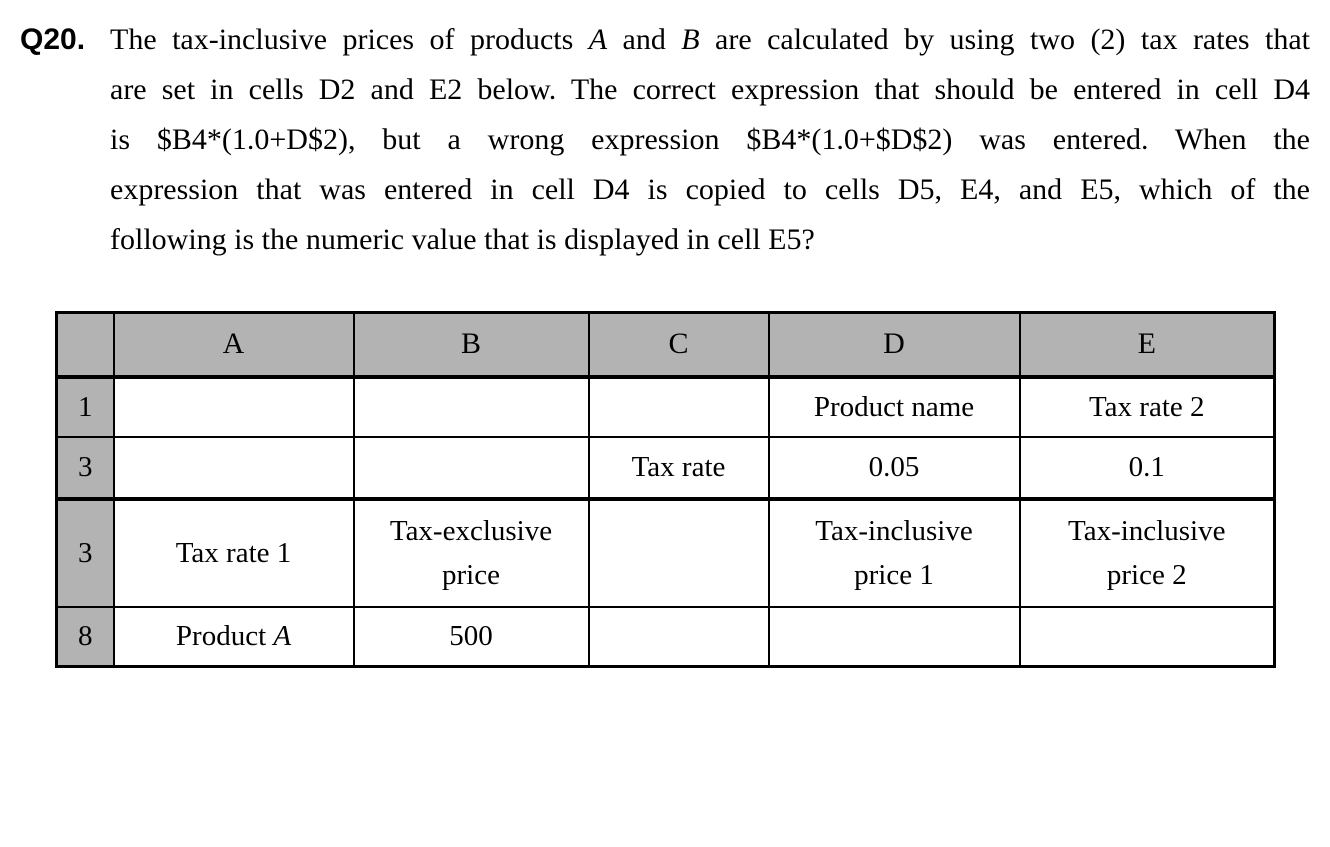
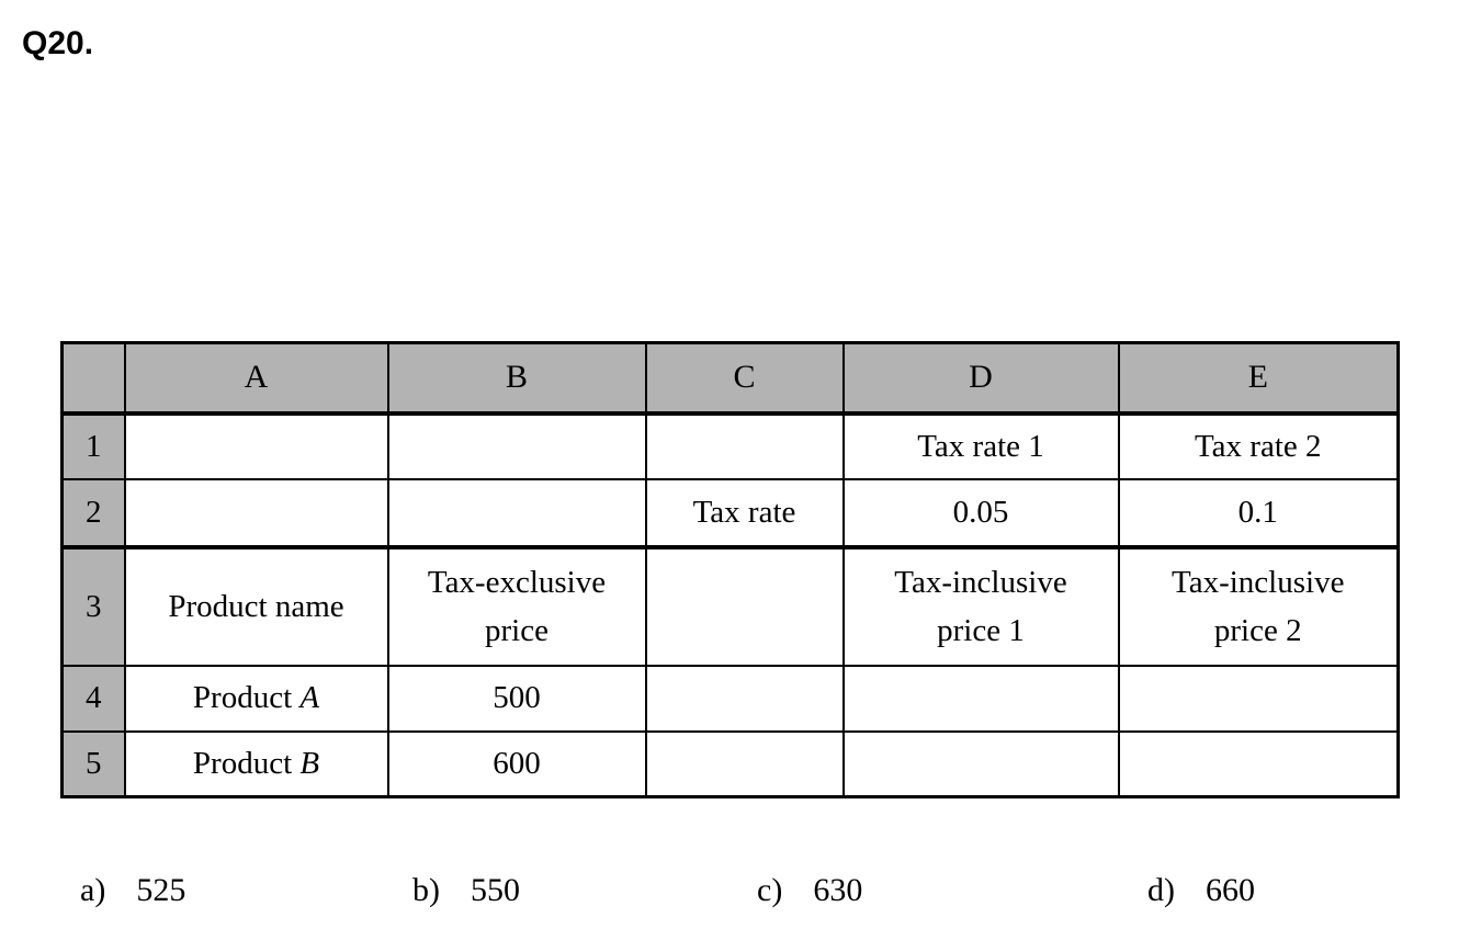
  Q20.
- The tax-inclusive prices of products A and B are calculated by using two (2) tax rates that
- are set in cells D2 and E2 below. The correct expression that should be entered in cell D4
- is $B4*(1.0+D$2), but a wrong expression $B4*(1.0+$D$2) was entered. When the
- expression that was entered in cell D4 is copied to cells D5, E4, and E5, which of the
- following is the numeric value that is displayed in cell E5?
  	A	B	C	D	E
- 1				Product name	Tax rate 2
+ 1				Tax rate 1	Tax rate 2
- 3			Tax rate	0.05	0.1
+ 2			Tax rate	0.05	0.1
- 3	Tax rate 1	Tax-exclusiveprice		Tax-inclusiveprice 1	Tax-inclusiveprice 2
+ 3	Product name	Tax-exclusiveprice		Tax-inclusiveprice 1	Tax-inclusiveprice 2
- 8	Product A	500
+ 4	Product A	500
+ 5	Product B	600
+ a)
+ 525
+ b)
+ 550
+ c)
+ 630
+ d)
+ 660
